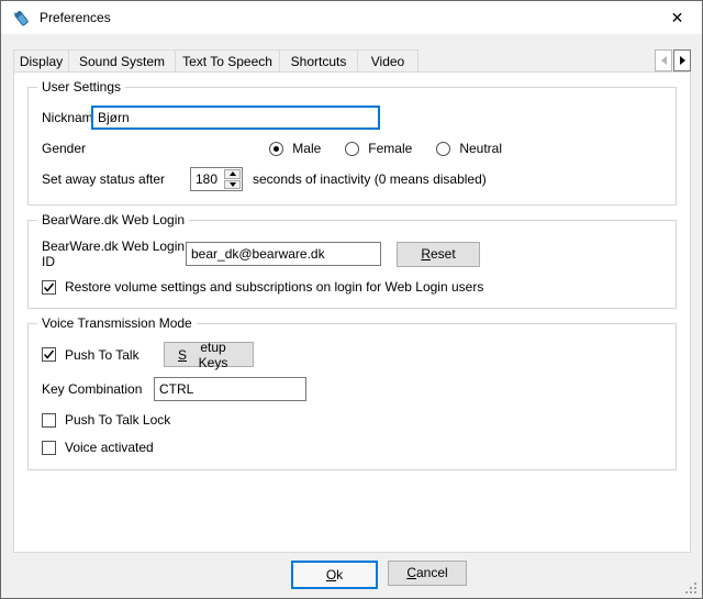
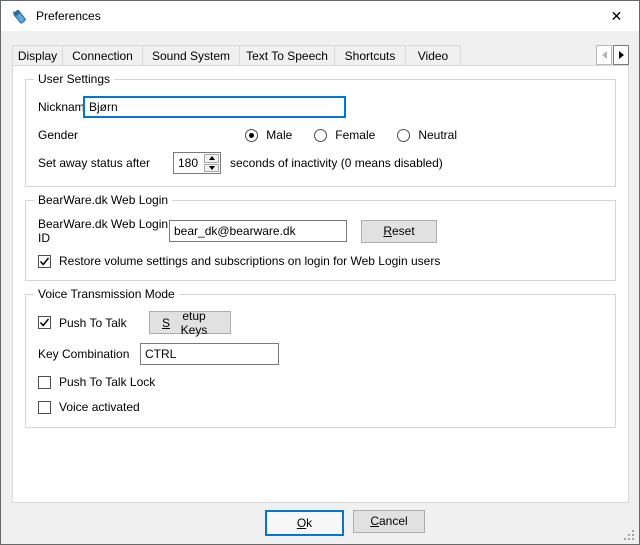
  Preferences
  ✕
  Display
+ Connection
  Sound System
  Text To Speech
  Shortcuts
  Video
  User Settings
  Nicknam
  Bjørn
  Gender
  Male
  Female
  Neutral
  Set away status after
  180
  seconds of inactivity (0 means disabled)
  BearWare.dk Web Login
  BearWare.dk Web Login ID
  bear_dk@bearware.dk
  R
  eset
  Restore volume settings and subscriptions on login for Web Login users
  Voice Transmission Mode
  Push To Talk
  S
  etup Keys
  Key Combination
  CTRL
  Push To Talk Lock
  Voice activated
  O
  k
  C
  ancel
